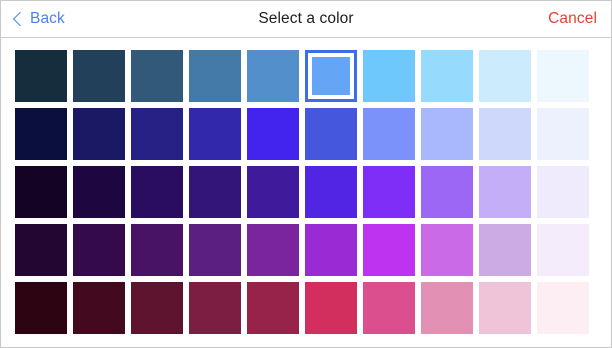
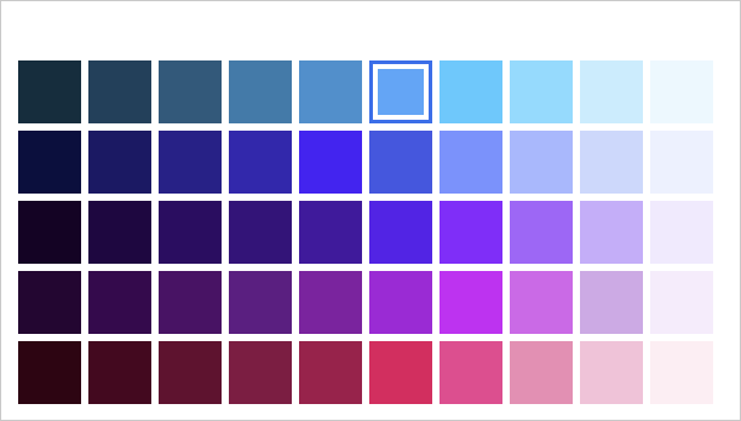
- Back
- Select a color
- Cancel
